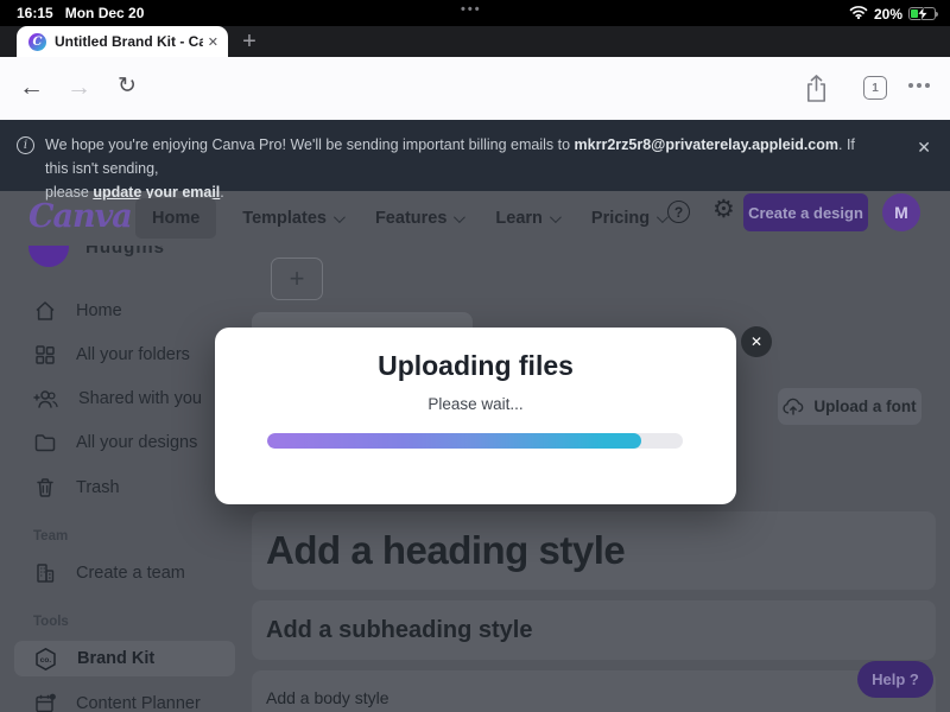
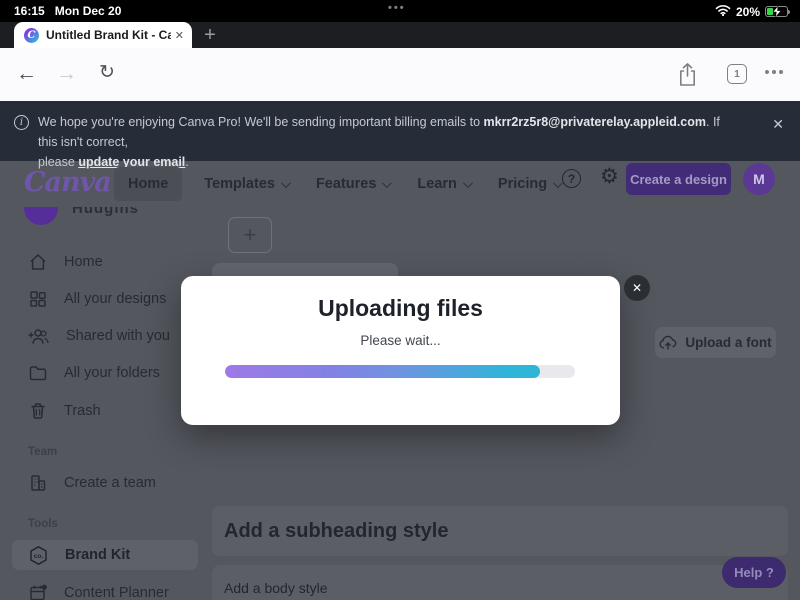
  16:15
  Mon Dec 20
  •••
  20%
  C
  Untitled Brand Kit - Ca
  ✕
  +
  ←
  →
  ↻
  1
  i
- We hope you're enjoying Canva Pro! We'll be sending important billing emails to mkrr2rz5r8@privaterelay.appleid.com. If this isn't sending,
+ We hope you're enjoying Canva Pro! We'll be sending important billing emails to mkrr2rz5r8@privaterelay.appleid.com. If this isn't correct,
  please update your email.
  ✕
  Canva
  Home
  Templates
  Features
  Learn
  Pricing
  ?
  ⚙
  Create a design
  M
  Hudgins
  Home
- All your folders
+ All your designs
  Shared with you
- All your designs
+ All your folders
  Trash
  Team
  Create a team
  Tools
  Brand Kit
  Content Planner
  +
  Upload a font
- Add a heading style
  Add a subheading style
  Add a body style
  Help ?
  Uploading files
  Please wait...
  ✕
